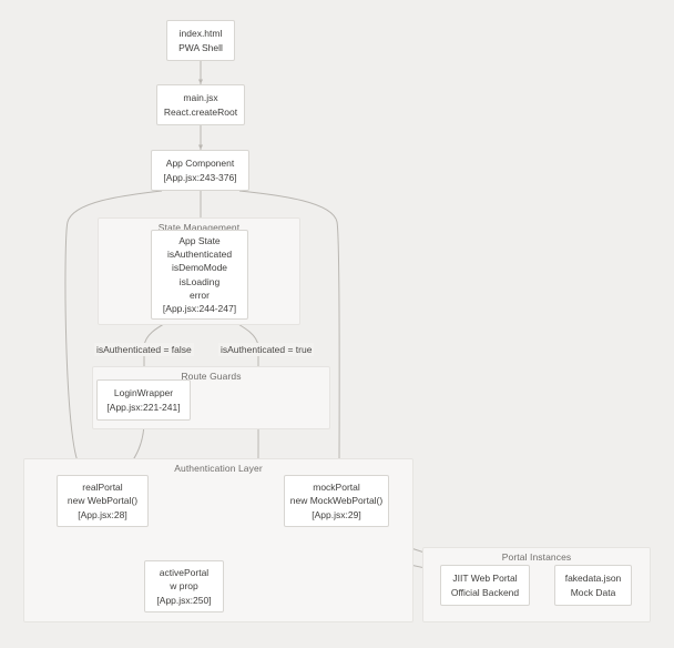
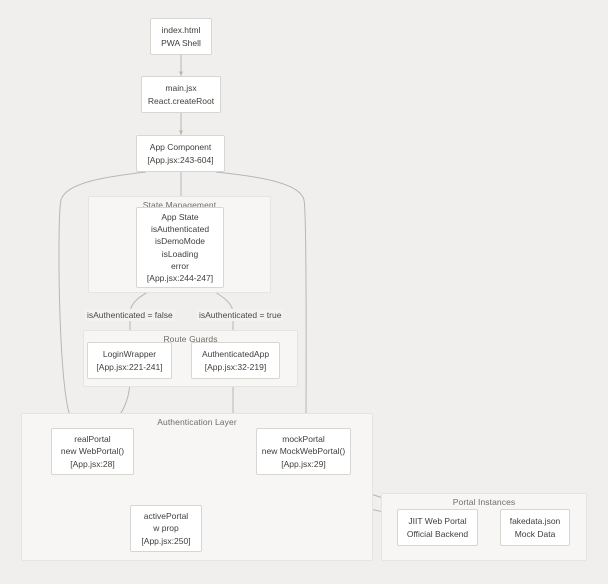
  State Management
  Route Guards
  Authentication Layer
  Portal Instances
  index.html
  PWA Shell
  main.jsx
  React.createRoot
  App Component
- [App.jsx:243-376]
+ [App.jsx:243-604]
  App State
  isAuthenticated
  isDemoMode
  isLoading
  error
  [App.jsx:244-247]
  LoginWrapper
  [App.jsx:221-241]
+ AuthenticatedApp
+ [App.jsx:32-219]
  realPortal
  new WebPortal()
  [App.jsx:28]
  mockPortal
  new MockWebPortal()
  [App.jsx:29]
  activePortal
  w prop
  [App.jsx:250]
  JIIT Web Portal
  Official Backend
  fakedata.json
  Mock Data
  isAuthenticated = false
  isAuthenticated = true
